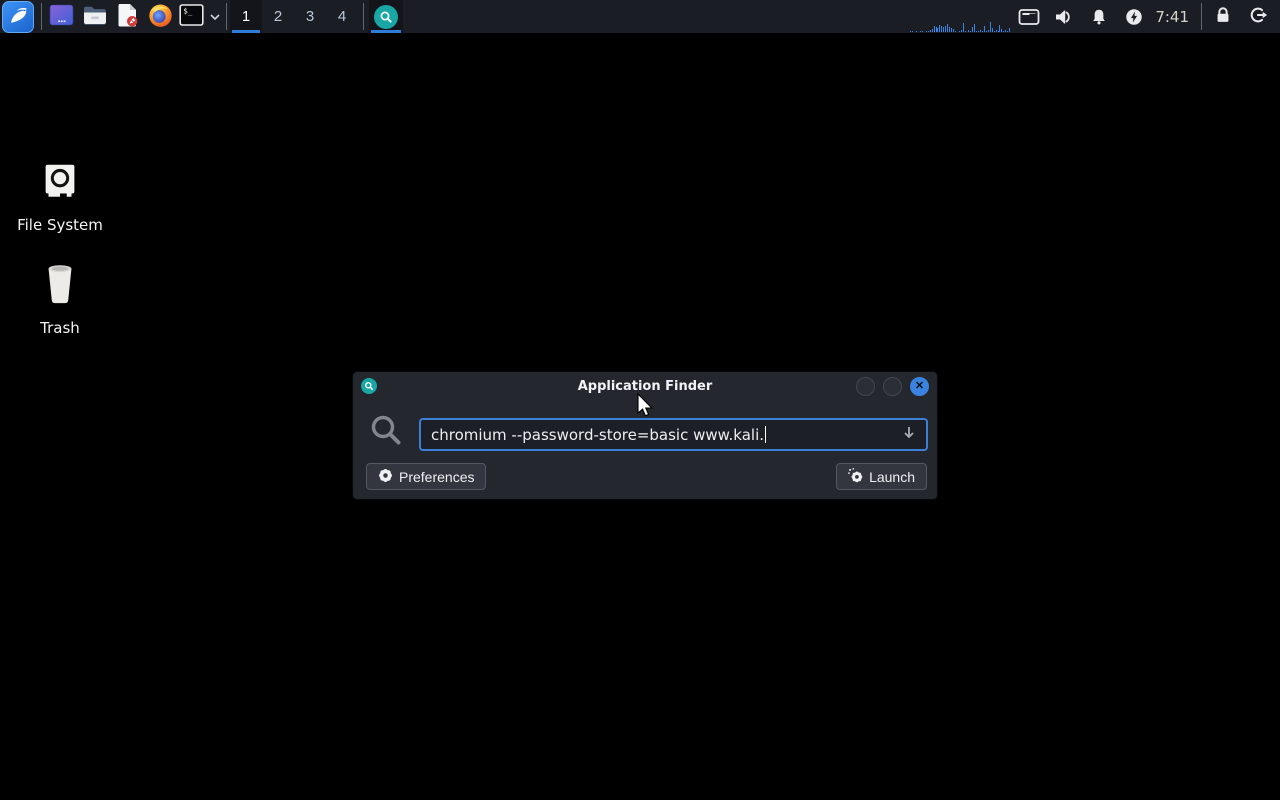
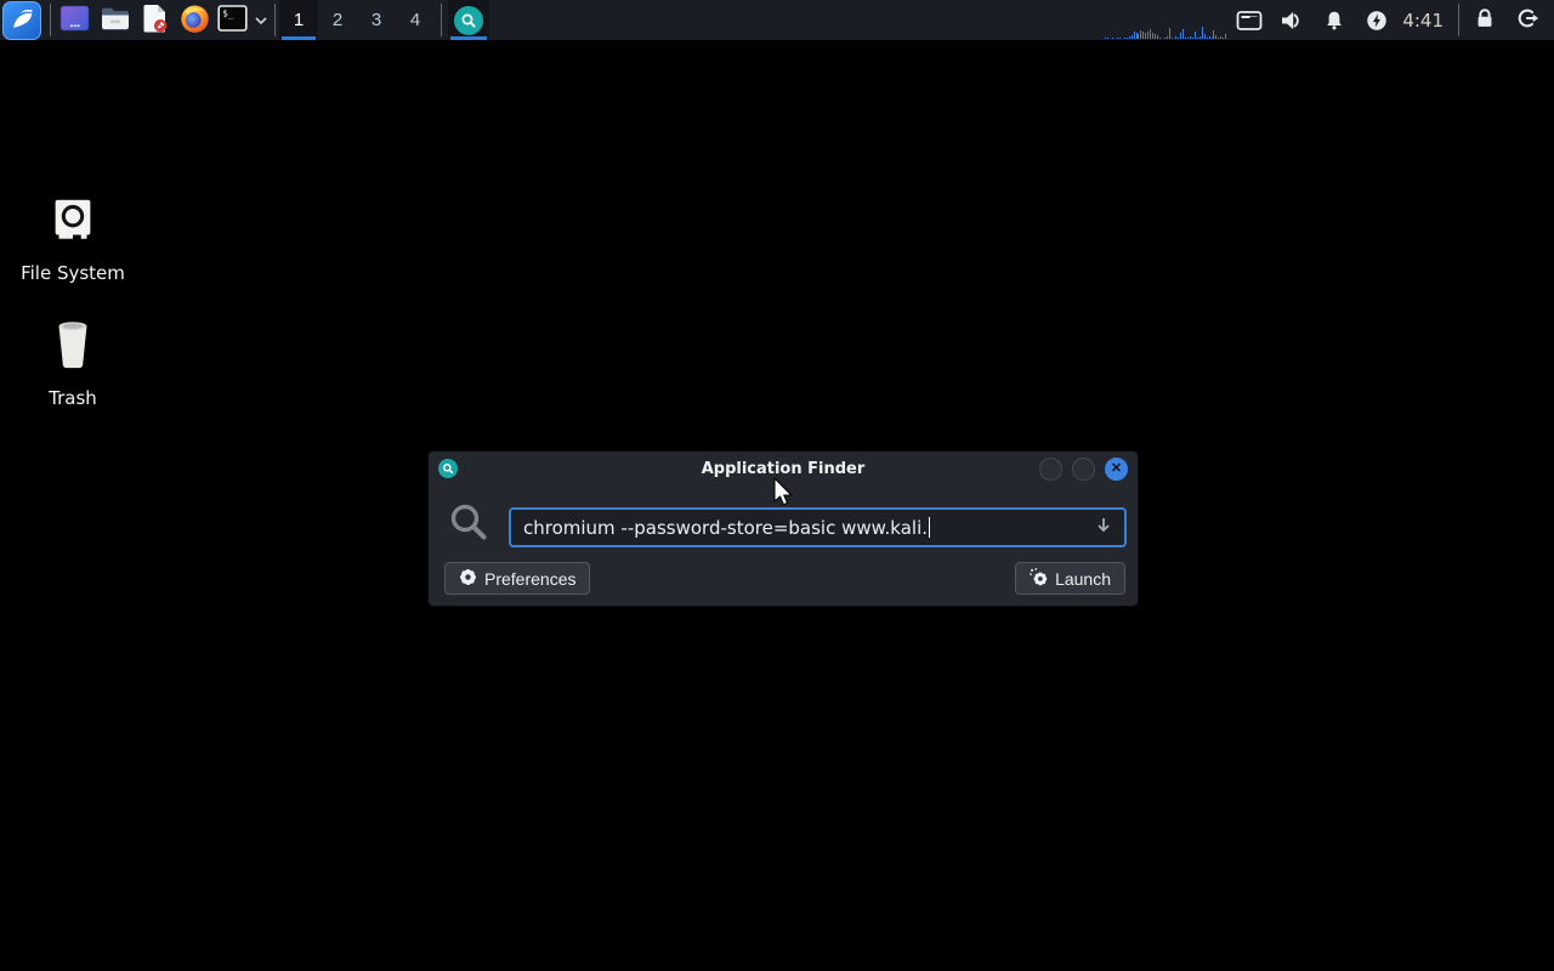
  $_
  1
  2
  3
  4
- 7:41
+ 4:41
  File System
  Trash
  Application Finder
  ✕
  chromium --password-store=basic www.kali.
  Preferences
  Launch
